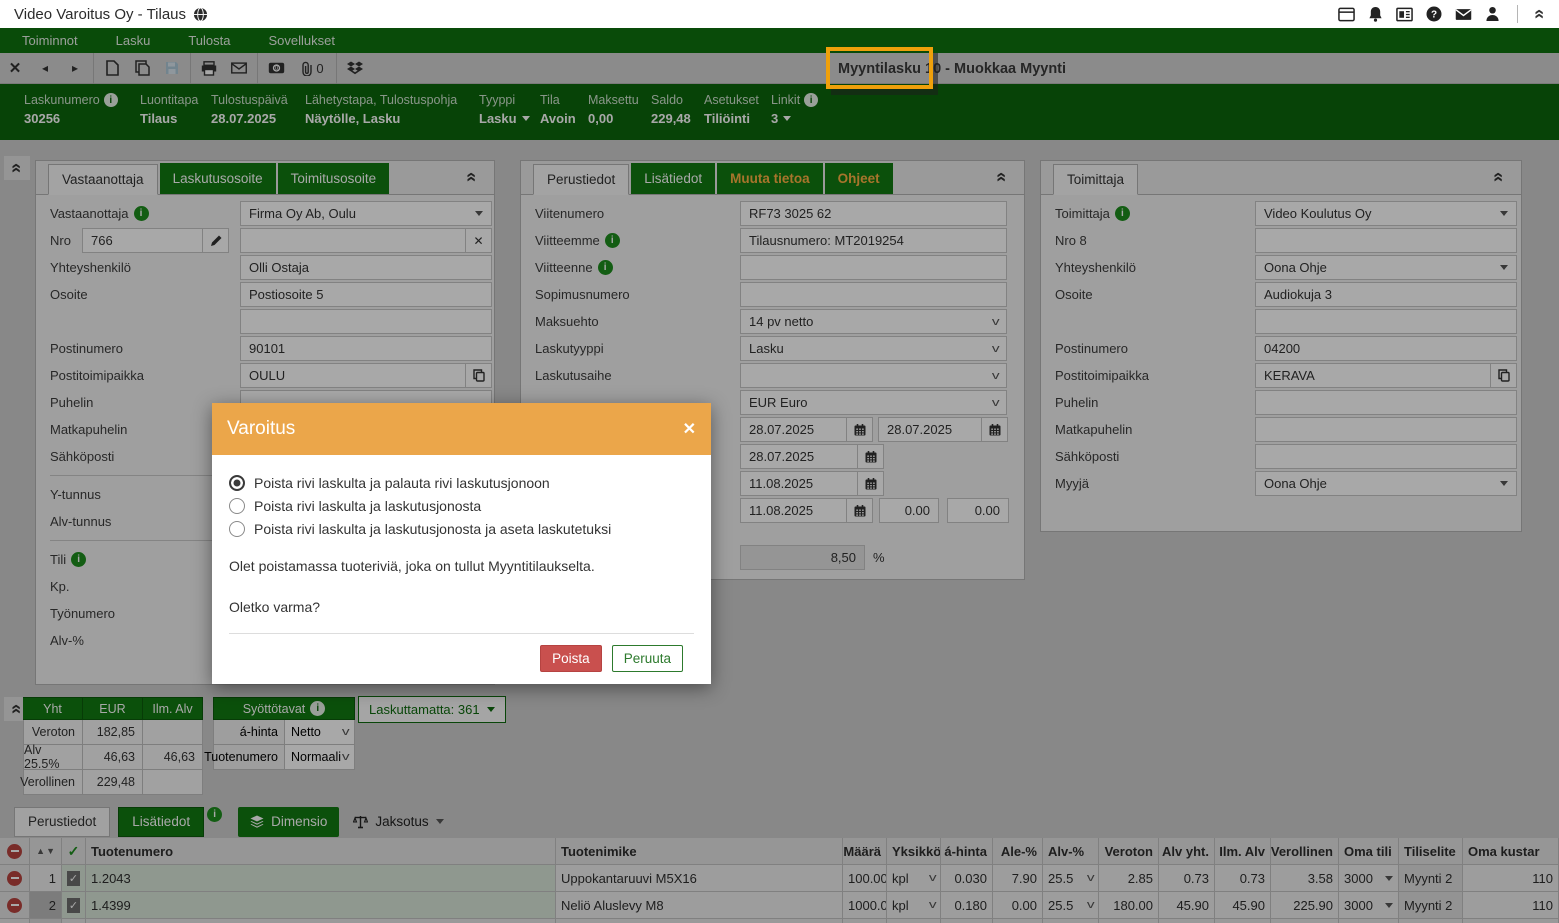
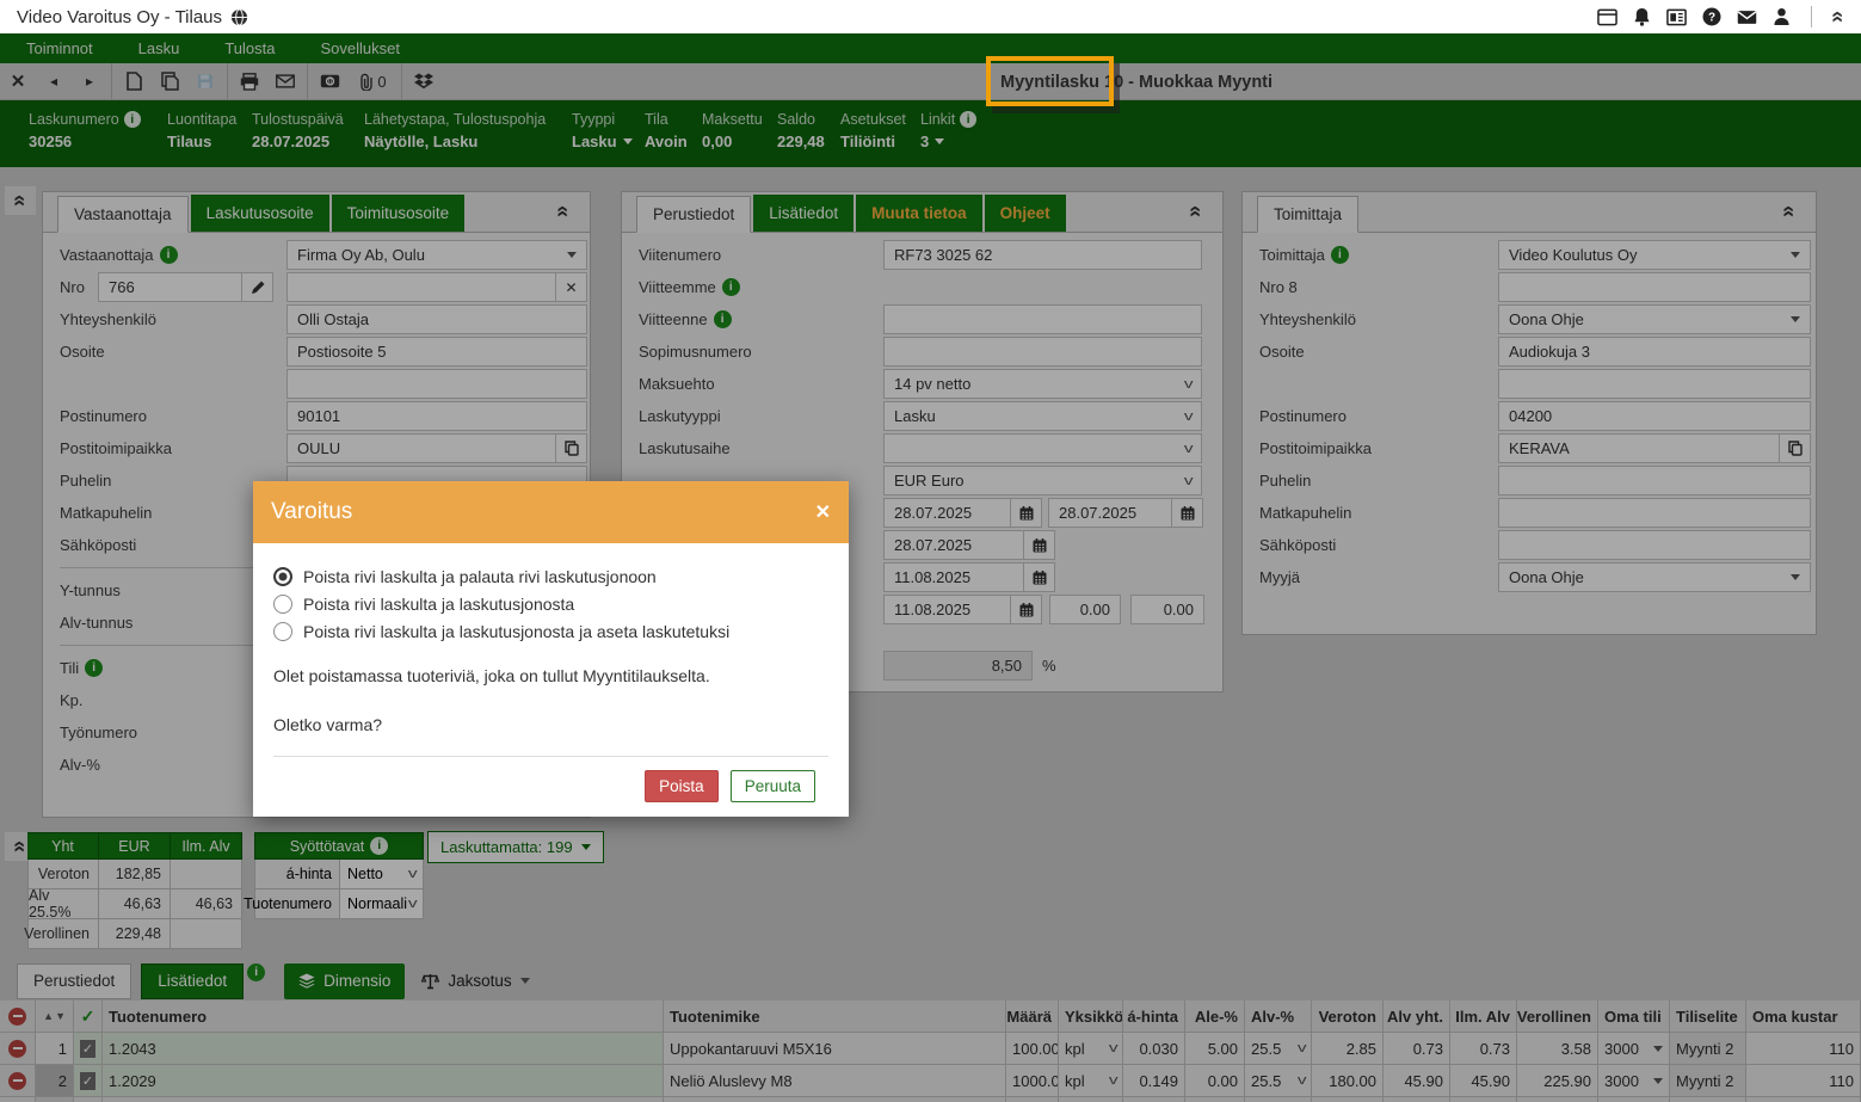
  Video Varoitus Oy - Tilaus
  ?
  Toiminnot
  Lasku
  Tulosta
  Sovellukset
  ✕
  ◂
  ▸
  0
  Myyntilasku 1
  0 - Muokkaa Myynti
  Laskunumero
  i
  30256
  Luontitapa
  Tilaus
  Tulostuspäivä
  28.07.2025
  Lähetystapa, Tulostuspohja
  Näytölle, Lasku
  Tyyppi
  Lasku
  Tila
  Avoin
  Maksettu
  0,00
  Saldo
  229,48
  Asetukset
  Tiliöinti
  Linkit
  i
  3
  Vastaanottaja
  Laskutusosoite
  Toimitusosoite
  Vastaanottaja
  i
  Firma Oy Ab, Oulu
  Nro
  766
  ✕
  Yhteyshenkilö
  Olli Ostaja
  Osoite
  Postiosoite 5
  Postinumero
  90101
  Postitoimipaikka
  OULU
  Puhelin
  Matkapuhelin
  Sähköposti
  Y-tunnus
  Alv-tunnus
  Tili
  i
  Kp.
  Työnumero
  Alv-%
  Perustiedot
  Lisätiedot
  Muuta tietoa
  Ohjeet
  Viitenumero
  RF73 3025 62
  Viitteemme
  i
- Tilausnumero: MT2019254
  Viitteenne
  i
  Sopimusnumero
  Maksuehto
  14 pv netto
  v
  Laskutyyppi
  Lasku
  v
  Laskutusaihe
  v
  EUR Euro
  v
  28.07.2025
  28.07.2025
  28.07.2025
  11.08.2025
  11.08.2025
  0.00
  0.00
  8,50
  %
  Toimittaja
  Toimittaja
  i
  Video Koulutus Oy
  Nro 8
  Yhteyshenkilö
  Oona Ohje
  Osoite
  Audiokuja 3
  Postinumero
  04200
  Postitoimipaikka
  KERAVA
  Puhelin
  Matkapuhelin
  Sähköposti
  Myyjä
  Oona Ohje
  Yht
  EUR
  Ilm. Alv
  Veroton
  182,85
  Alv 25.5%
  46,63
  46,63
  Verollinen
  229,48
  Syöttötavat
  i
  á-hinta
  Netto
  v
  uotenumero
  Normaali
  v
- Laskuttamatta: 361
+ Laskuttamatta: 199
  Perustiedot
  Lisätiedot
  i
  Dimensio
  Jaksotus
  ▲▼
  ✓
  Tuotenumero
  Tuotenimike
  Määrä
  Yksikkö
  á-hinta
  Ale-%
  Alv-%
  Veroton
  Alv yht.
  Ilm. Alv
  Verollinen
  Oma tili
  Tiliselite
  Oma kustar
  1
  ✓
  1.2043
  Uppokantaruuvi M5X16
  100.00
  kpl
  v
  0.030
- 7.90
+ 5.00
  25.5
  v
  2.85
  0.73
  0.73
  3.58
  3000
  Myynti 2
  110
  2
  ✓
- 1.4399
+ 1.2029
  Neliö Aluslevy M8
  1000.0
  kpl
  v
- 0.180
+ 0.149
  0.00
  25.5
  v
  180.00
  45.90
  45.90
  225.90
  3000
  Myynti 2
  110
  Varoitus
  ✕
  Poista rivi laskulta ja palauta rivi laskutusjonoon
  Poista rivi laskulta ja laskutusjonosta
  Poista rivi laskulta ja laskutusjonosta ja aseta laskutetuksi
  Olet poistamassa tuoteriviä, joka on tullut Myyntitilaukselta.
  Oletko varma?
  Poista
  Peruuta
